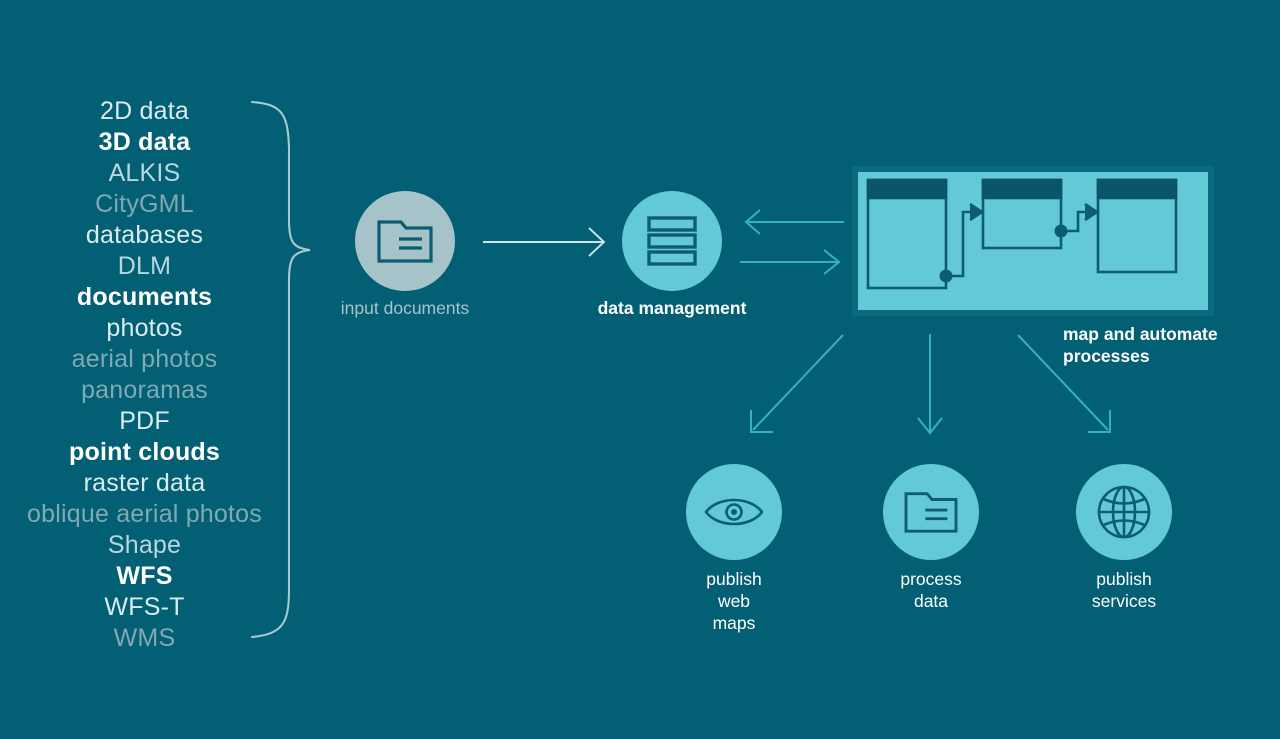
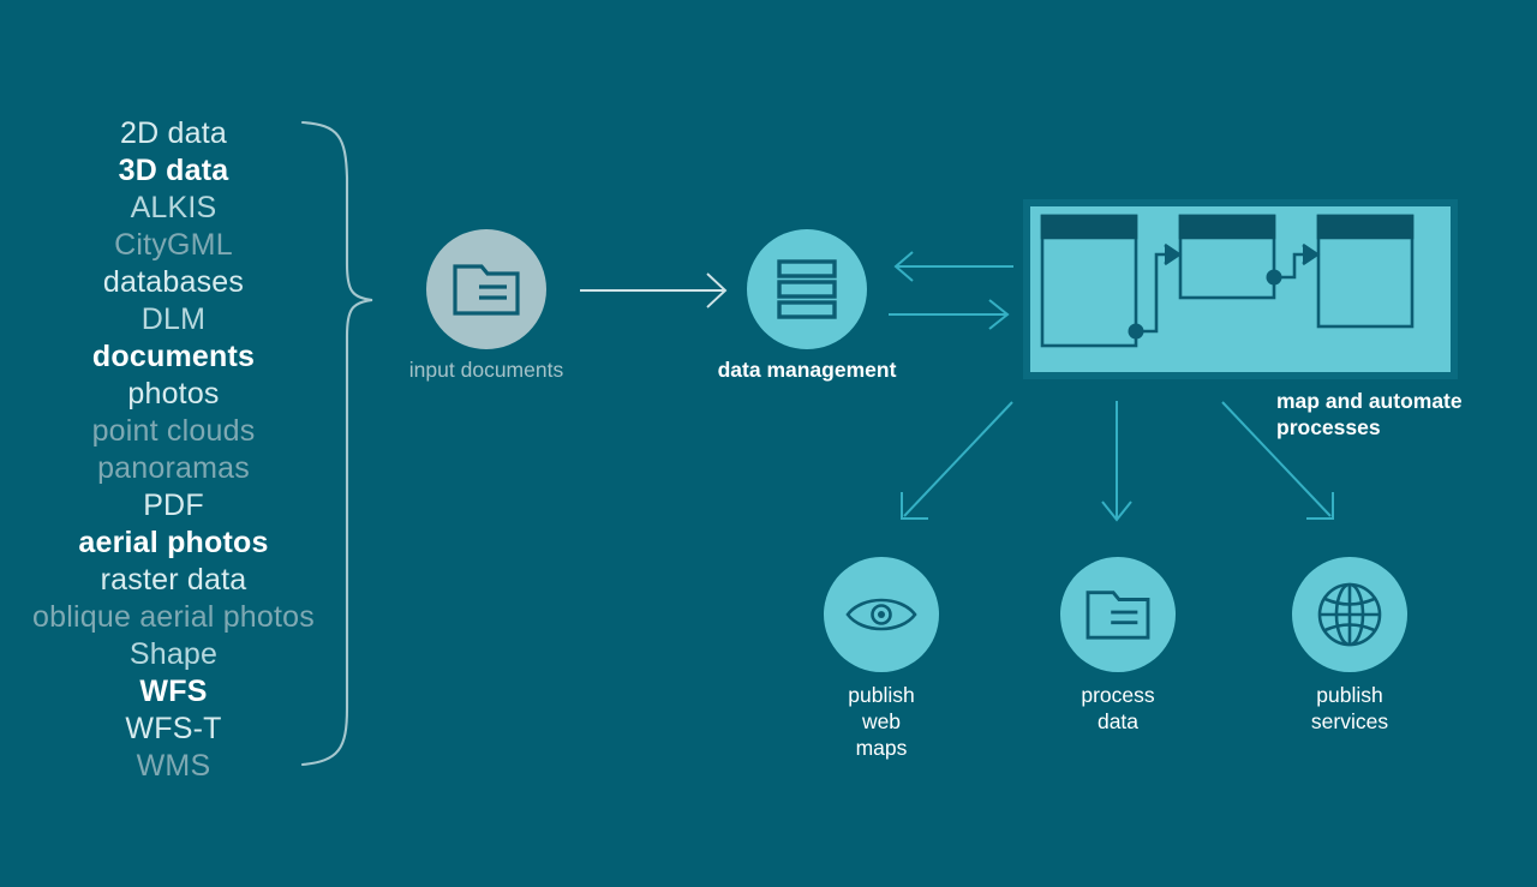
  2D data
  3D data
  ALKIS
  CityGML
  databases
  DLM
  documents
  photos
- aerial photos
+ point clouds
  panoramas
  PDF
- point clouds
+ aerial photos
  raster data
  oblique aerial photos
  Shape
  WFS
  WFS-T
  WMS
  input documents
  data management
  map and automate
  processes
  publish
  web maps
  process
  data
  publish
  services
